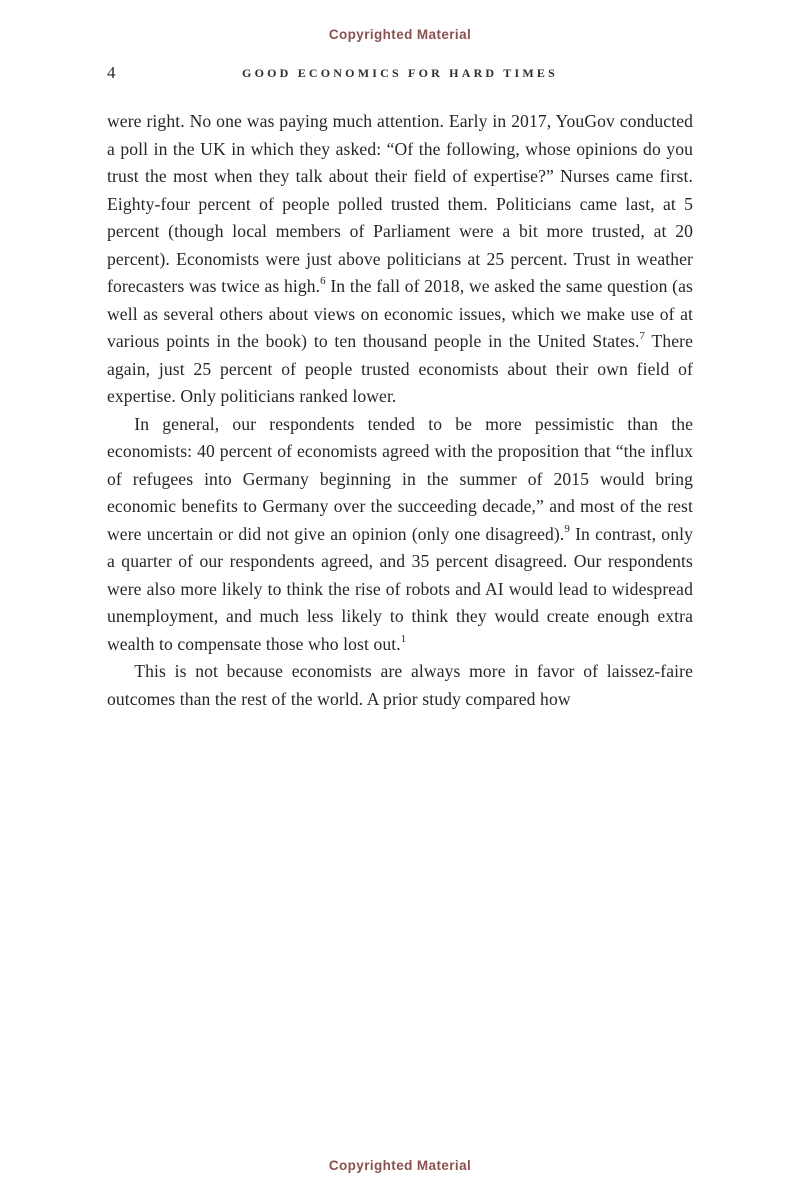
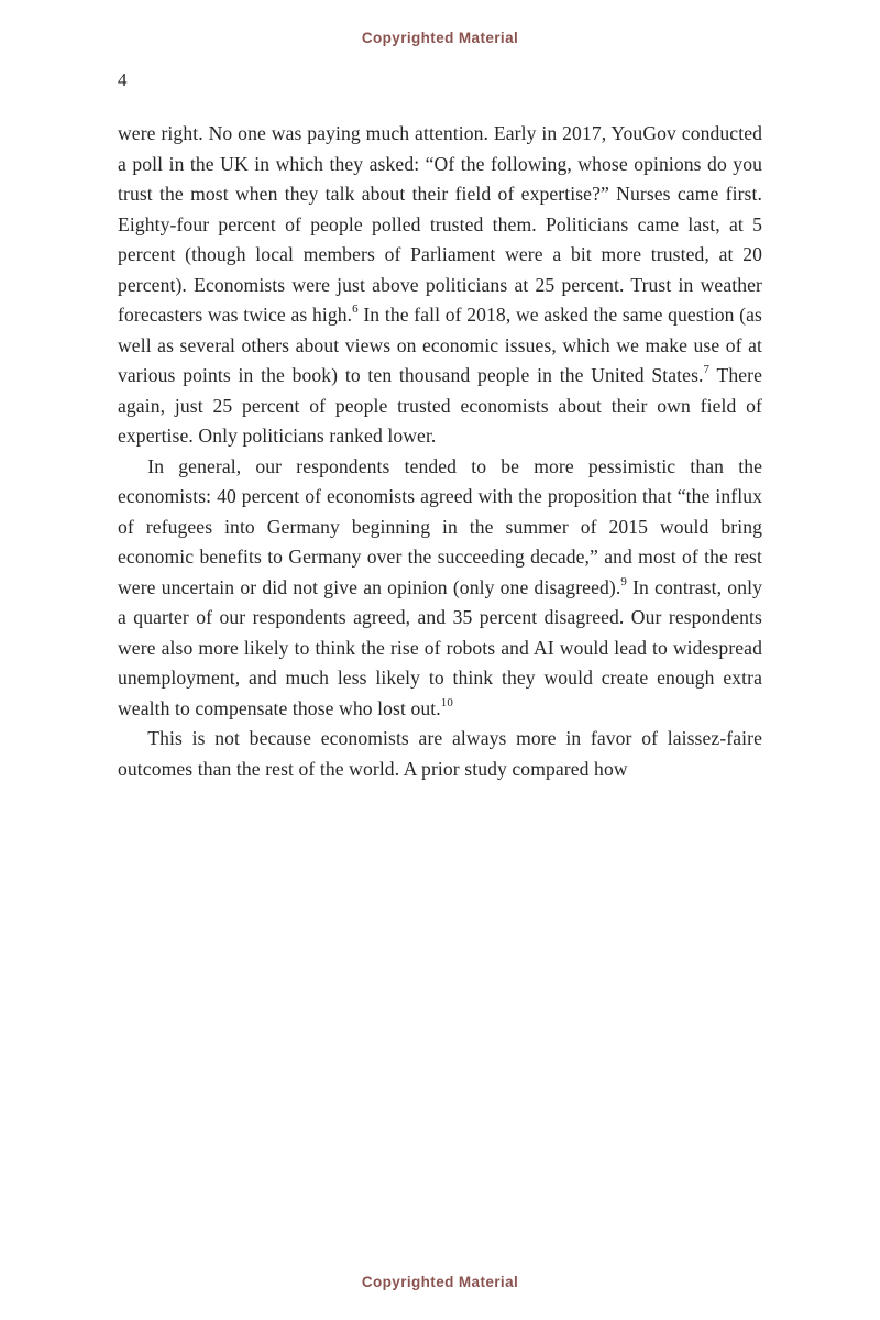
  Copyrighted Material
  4
- GOOD ECONOMICS FOR HARD TIMES
  were right. No one was paying much attention. Early in 2017, YouGov conducted a poll in the UK in which they asked: “Of the following, whose opinions do you trust the most when they talk about their field of expertise?” Nurses came first. Eighty-four percent of people polled trusted them. Politicians came last, at 5 percent (though local members of Parliament were a bit more trusted, at 20 percent). Economists were just above politicians at 25 percent. Trust in weather forecasters was twice as high.6 In the fall of 2018, we asked the same question (as well as several others about views on economic issues, which we make use of at various points in the book) to ten thousand people in the United States.7 There again, just 25 percent of people trusted economists about their own field of expertise. Only politicians ranked lower.
- In general, our respondents tended to be more pessimistic than the economists: 40 percent of economists agreed with the proposition that “the influx of refugees into Germany beginning in the summer of 2015 would bring economic benefits to Germany over the succeeding decade,” and most of the rest were uncertain or did not give an opinion (only one disagreed).9 In contrast, only a quarter of our respondents agreed, and 35 percent disagreed. Our respondents were also more likely to think the rise of robots and AI would lead to widespread unemployment, and much less likely to think they would create enough extra wealth to compensate those who lost out.1
+ In general, our respondents tended to be more pessimistic than the economists: 40 percent of economists agreed with the proposition that “the influx of refugees into Germany beginning in the summer of 2015 would bring economic benefits to Germany over the succeeding decade,” and most of the rest were uncertain or did not give an opinion (only one disagreed).9 In contrast, only a quarter of our respondents agreed, and 35 percent disagreed. Our respondents were also more likely to think the rise of robots and AI would lead to widespread unemployment, and much less likely to think they would create enough extra wealth to compensate those who lost out.10
  This is not because economists are always more in favor of laissez-faire outcomes than the rest of the world. A prior study compared how
  Copyrighted Material
